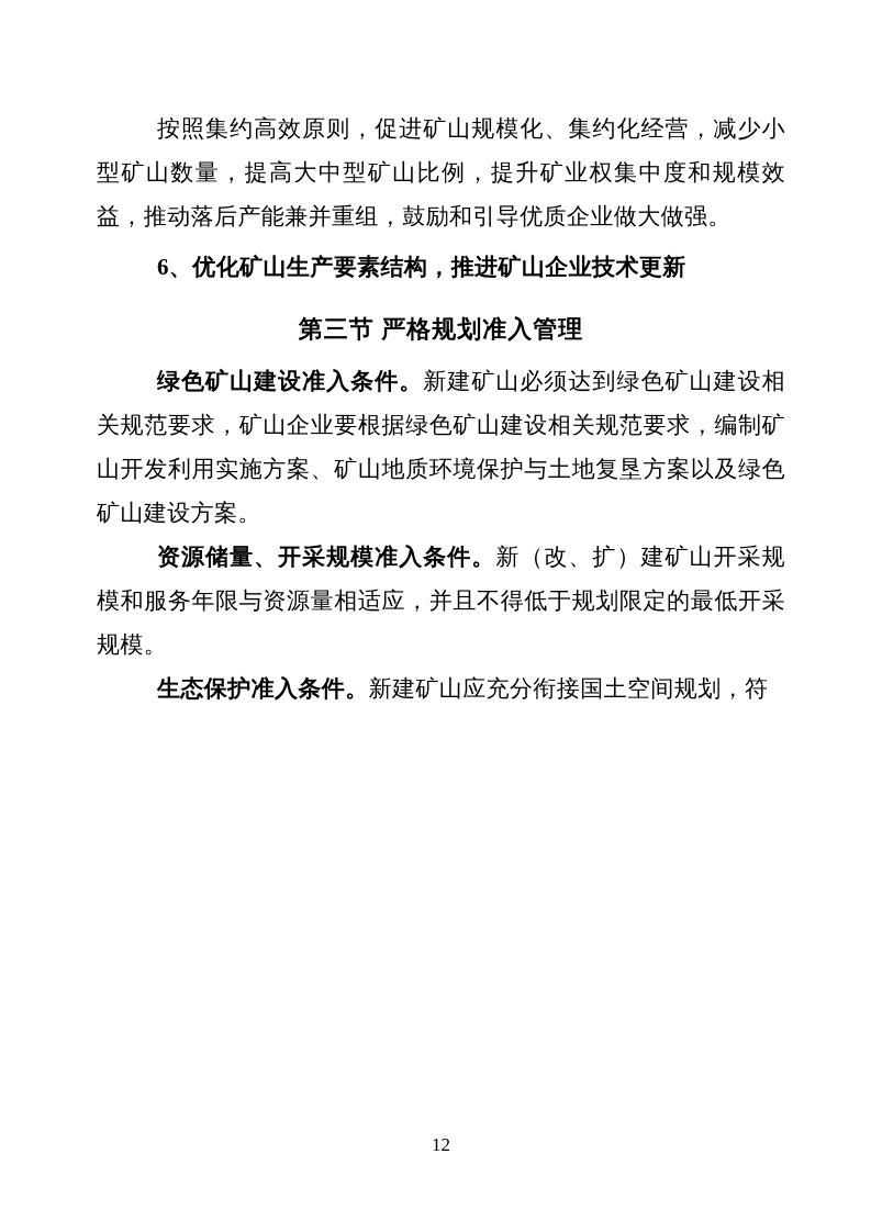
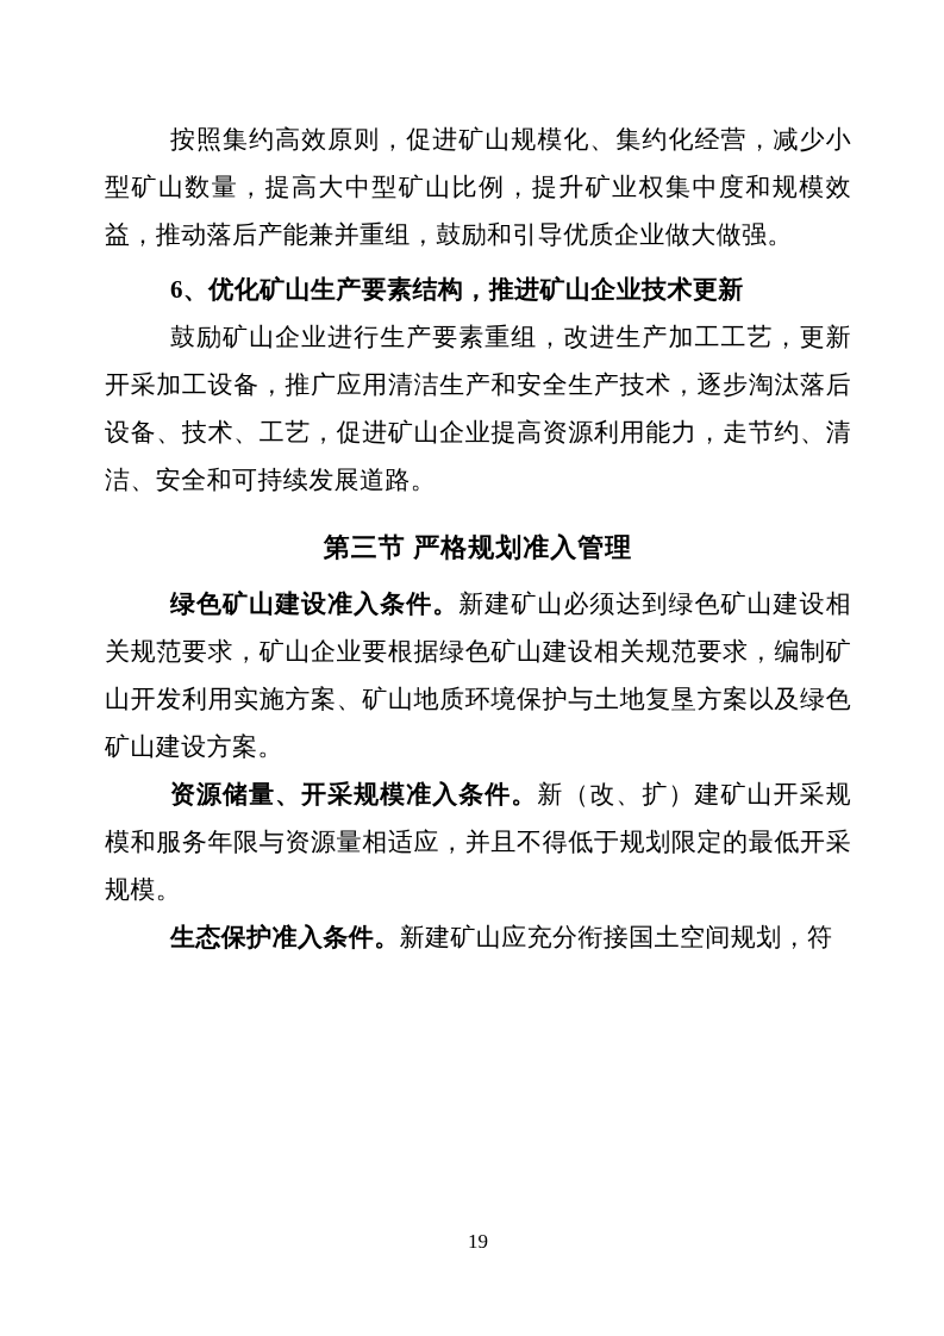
  按照集约高效原则，促进矿山规模化、集约化经营，减少小型矿山数量，提高大中型矿山比例，提升矿业权集中度和规模效益，推动落后产能兼并重组，鼓励和引导优质企业做大做强。
  6、优化矿山生产要素结构，推进矿山企业技术更新
+ 鼓励矿山企业进行生产要素重组，改进生产加工工艺，更新开采加工设备，推广应用清洁生产和安全生产技术，逐步淘汰落后设备、技术、工艺，促进矿山企业提高资源利用能力，走节约、清洁、安全和可持续发展道路。
  第三节 严格规划准入管理
  绿色矿山建设准入条件。新建矿山必须达到绿色矿山建设相关规范要求，矿山企业要根据绿色矿山建设相关规范要求，编制矿山开发利用实施方案、矿山地质环境保护与土地复垦方案以及绿色矿山建设方案。
  资源储量、开采规模准入条件。新（改、扩）建矿山开采规模和服务年限与资源量相适应，并且不得低于规划限定的最低开采规模。
  生态保护准入条件。新建矿山应充分衔接国土空间规划，符
- 12
+ 19
